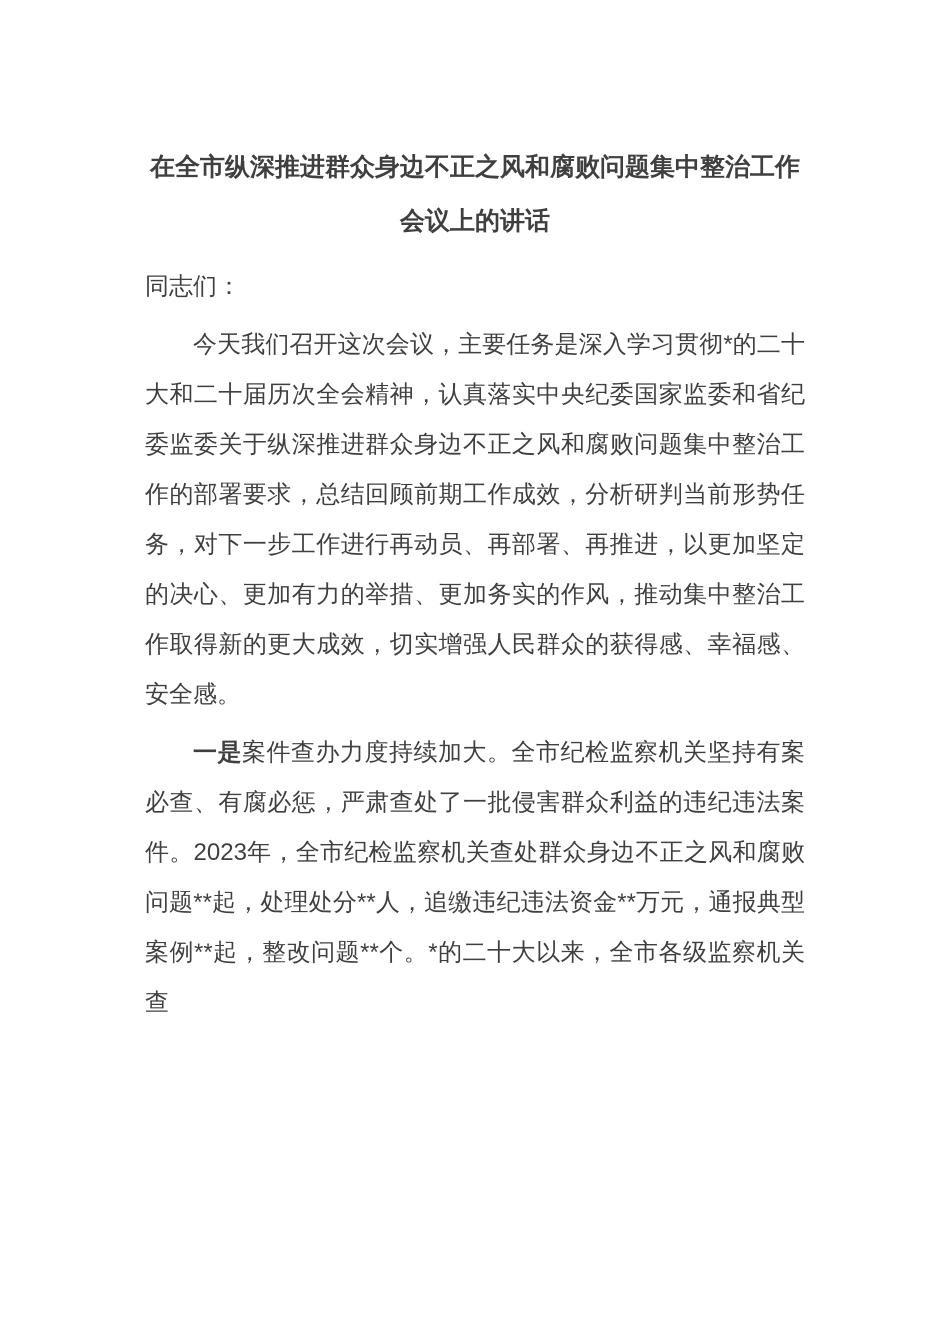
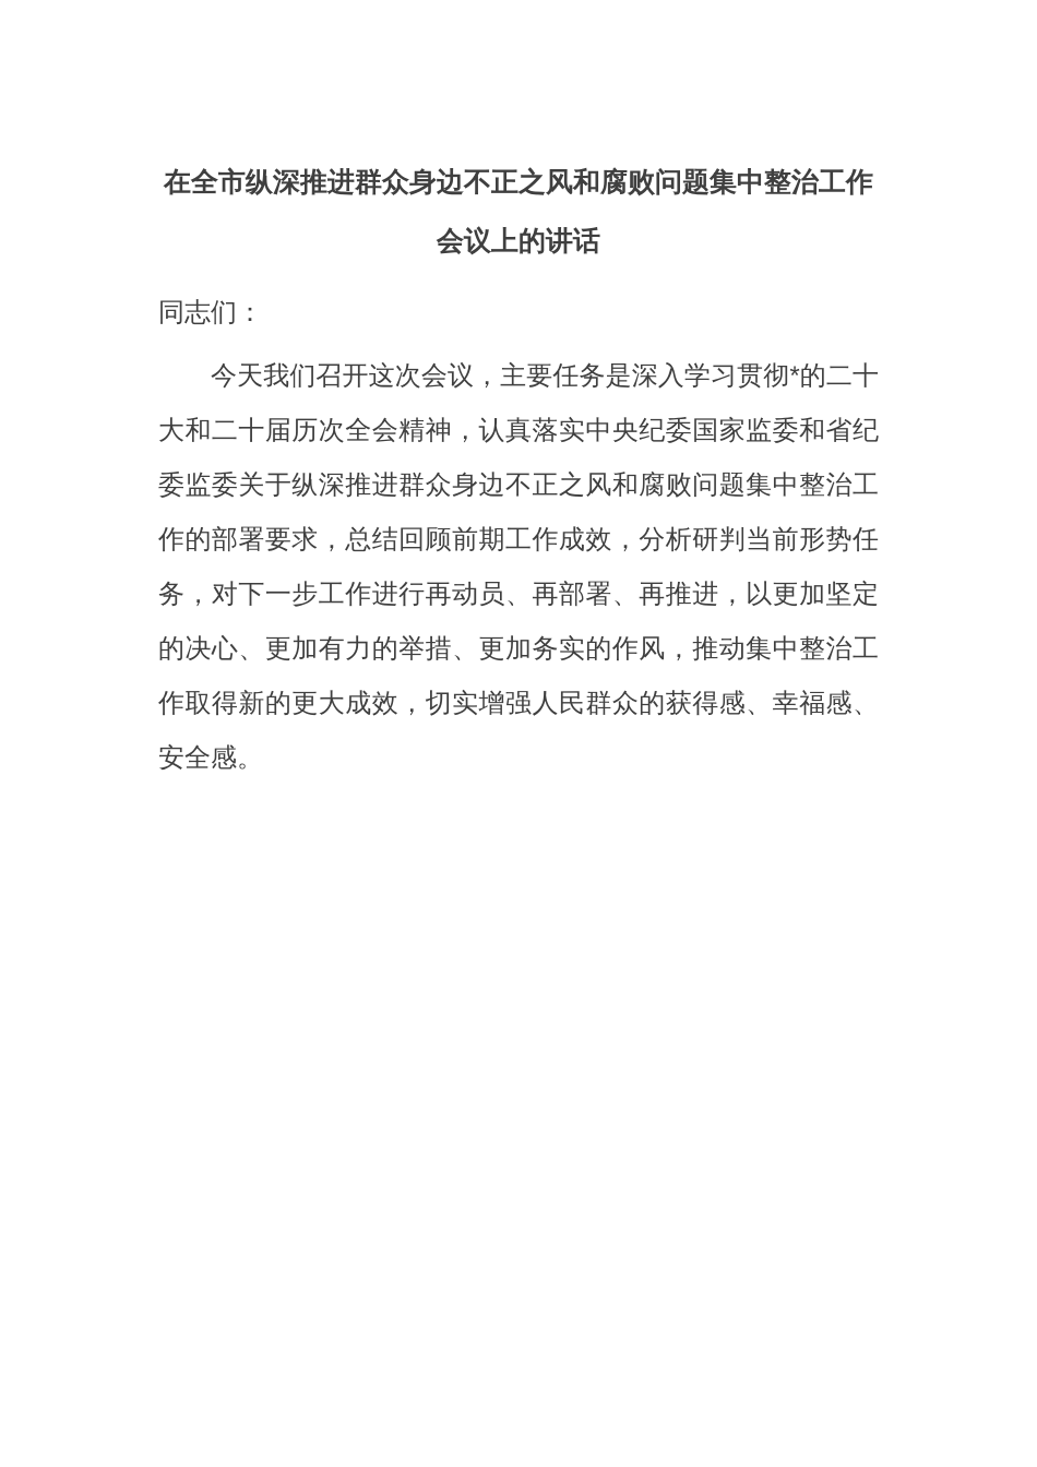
  在全市纵深推进群众身边不正之风和腐败问题集中整治工作会议上的讲话
  同志们：
  今天我们召开这次会议，主要任务是深入学习贯彻*的二十大和二十届历次全会精神，认真落实中央纪委国家监委和省纪委监委关于纵深推进群众身边不正之风和腐败问题集中整治工作的部署要求，总结回顾前期工作成效，分析研判当前形势任务，对下一步工作进行再动员、再部署、再推进，以更加坚定的决心、更加有力的举措、更加务实的作风，推动集中整治工作取得新的更大成效，切实增强人民群众的获得感、幸福感、安全感。
- 一是案件查办力度持续加大。全市纪检监察机关坚持有案必查、有腐必惩，严肃查处了一批侵害群众利益的违纪违法案件。2023年，全市纪检监察机关查处群众身边不正之风和腐败问题**起，处理处分**人，追缴违纪违法资金**万元，通报典型案例**起，整改问题**个。*的二十大以来，全市各级监察机关查
